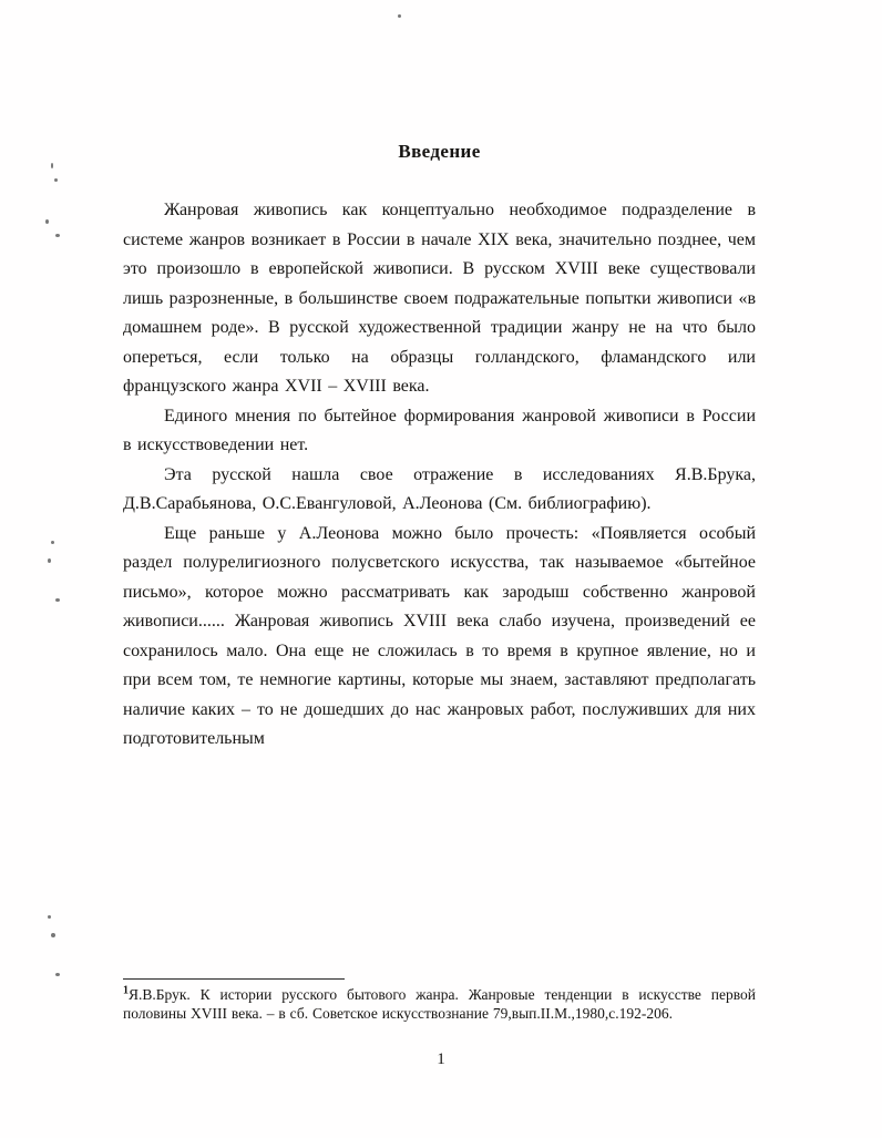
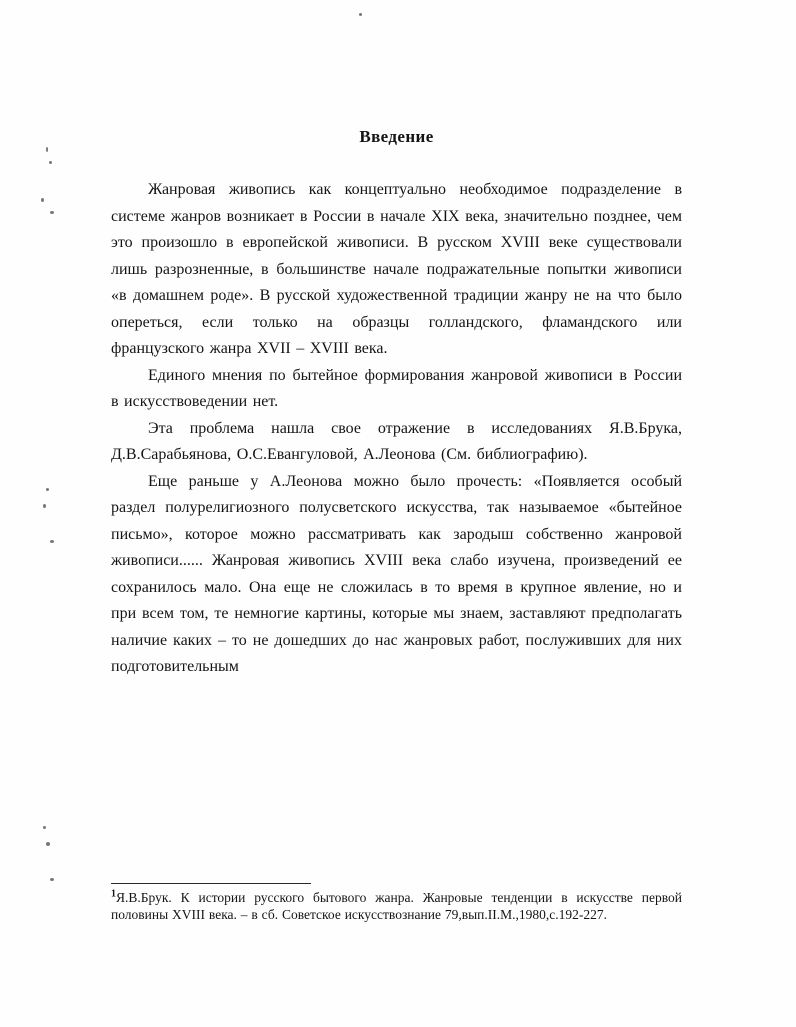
  Введение
- Жанровая живопись как концептуально необходимое подразделение в системе жанров возникает в России в начале XIX века, значительно позднее, чем это произошло в европейской живописи. В русском XVIII веке существовали лишь разрозненные, в большинстве своем подражательные попытки живописи «в домашнем роде». В русской художественной традиции жанру не на что было опереться, если только на образцы голландского, фламандского или французского жанра XVII – XVIII века.
+ Жанровая живопись как концептуально необходимое подразделение в системе жанров возникает в России в начале XIX века, значительно позднее, чем это произошло в европейской живописи. В русском XVIII веке существовали лишь разрозненные, в большинстве начале подражательные попытки живописи «в домашнем роде». В русской художественной традиции жанру не на что было опереться, если только на образцы голландского, фламандского или французского жанра XVII – XVIII века.
  Единого мнения по бытейное формирования жанровой живописи в России в искусствоведении нет.
- Эта русской нашла свое отражение в исследованиях Я.В.Брука, Д.В.Сарабьянова, О.С.Евангуловой, А.Леонова (См. библиографию).
+ Эта проблема нашла свое отражение в исследованиях Я.В.Брука, Д.В.Сарабьянова, О.С.Евангуловой, А.Леонова (См. библиографию).
  Еще раньше у А.Леонова можно было прочесть: «Появляется особый раздел полурелигиозного полусветского искусства, так называемое «бытейное письмо», которое можно рассматривать как зародыш собственно жанровой живописи...... Жанровая живопись XVIII века слабо изучена, произведений ее сохранилось мало. Она еще не сложилась в то время в крупное явление, но и при всем том, те немногие картины, которые мы знаем, заставляют предполагать наличие каких – то не дошедших до нас жанровых работ, послуживших для них подготовительным
- 1Я.В.Брук. К истории русского бытового жанра. Жанровые тенденции в искусстве первой половины XVIII века. – в сб. Советское искусствознание 79,вып.II.М.,1980,с.192-206.
+ 1Я.В.Брук. К истории русского бытового жанра. Жанровые тенденции в искусстве первой половины XVIII века. – в сб. Советское искусствознание 79,вып.II.М.,1980,с.192-227.
- 1
